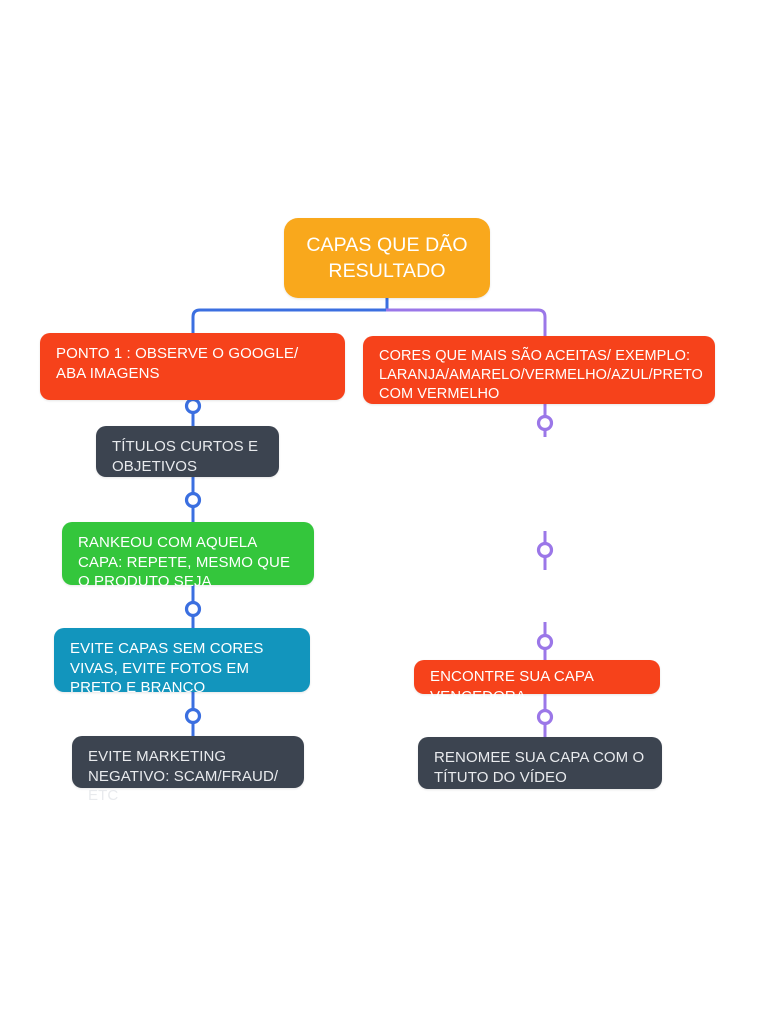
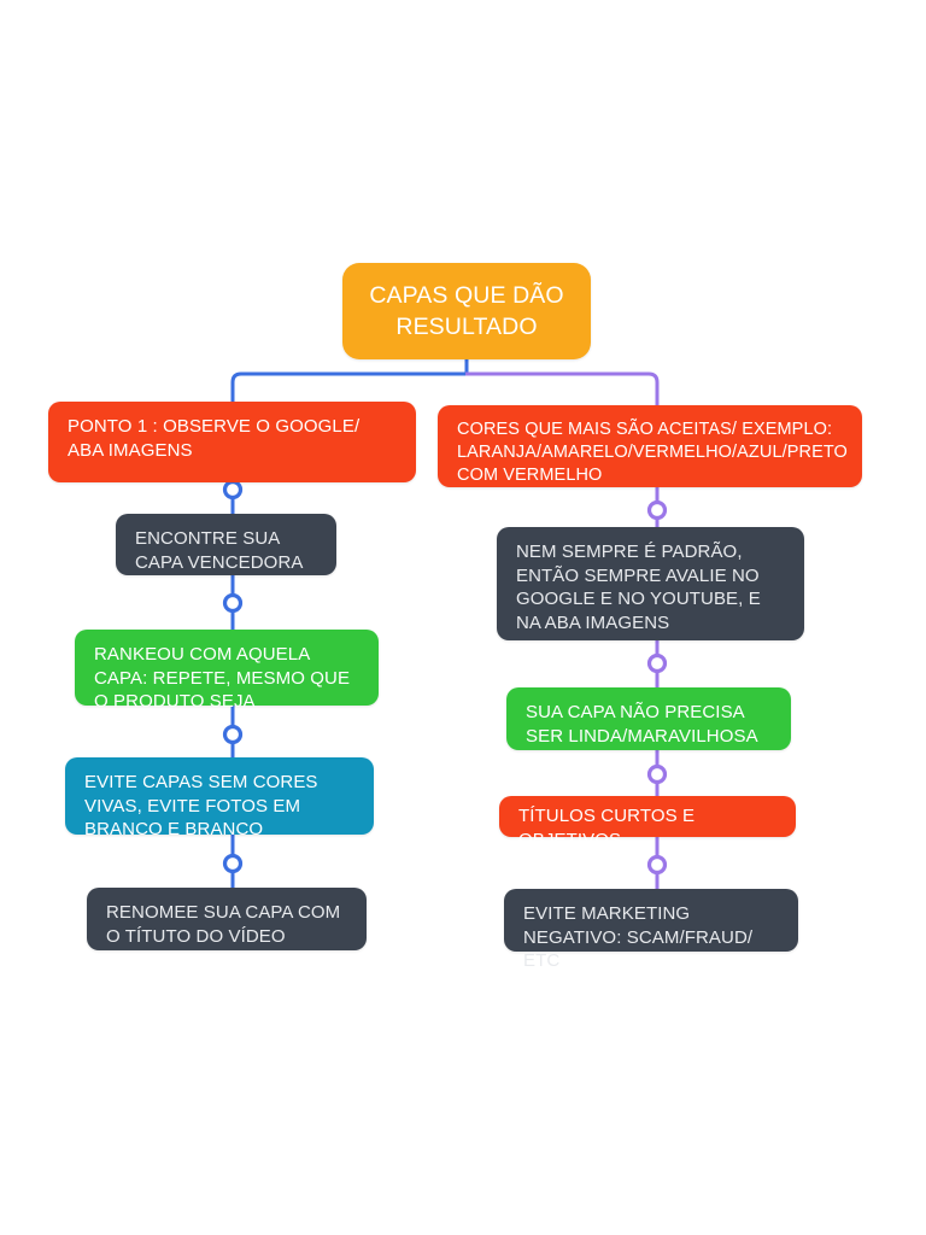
  CAPAS QUE DÃO RESULTADO
  PONTO 1 : OBSERVE O GOOGLE/ ABA IMAGENS
- TÍTULOS CURTOS E OBJETIVOS
+ ENCONTRE SUA CAPA VENCEDORA
  RANKEOU COM AQUELA CAPA: REPETE, MESMO QUE O PRODUTO SEJA
- EVITE CAPAS SEM CORES VIVAS, EVITE FOTOS EM PRETO E BRANCO
+ EVITE CAPAS SEM CORES VIVAS, EVITE FOTOS EM BRANCO E BRANCO
- EVITE MARKETING NEGATIVO: SCAM/FRAUD/ ETC
+ RENOMEE SUA CAPA COM O TÍTUTO DO VÍDEO
  CORES QUE MAIS SÃO ACEITAS/ EXEMPLO: LARANJA/AMARELO/VERMELHO/AZUL/PRETO COM VERMELHO
+ NEM SEMPRE É PADRÃO, ENTÃO SEMPRE AVALIE NO GOOGLE E NO YOUTUBE, E NA ABA IMAGENS
+ SUA CAPA NÃO PRECISA SER LINDA/MARAVILHOSA
- ENCONTRE SUA CAPA VENCEDORA
+ TÍTULOS CURTOS E OBJETIVOS
- RENOMEE SUA CAPA COM O TÍTUTO DO VÍDEO
+ EVITE MARKETING NEGATIVO: SCAM/FRAUD/ ETC
